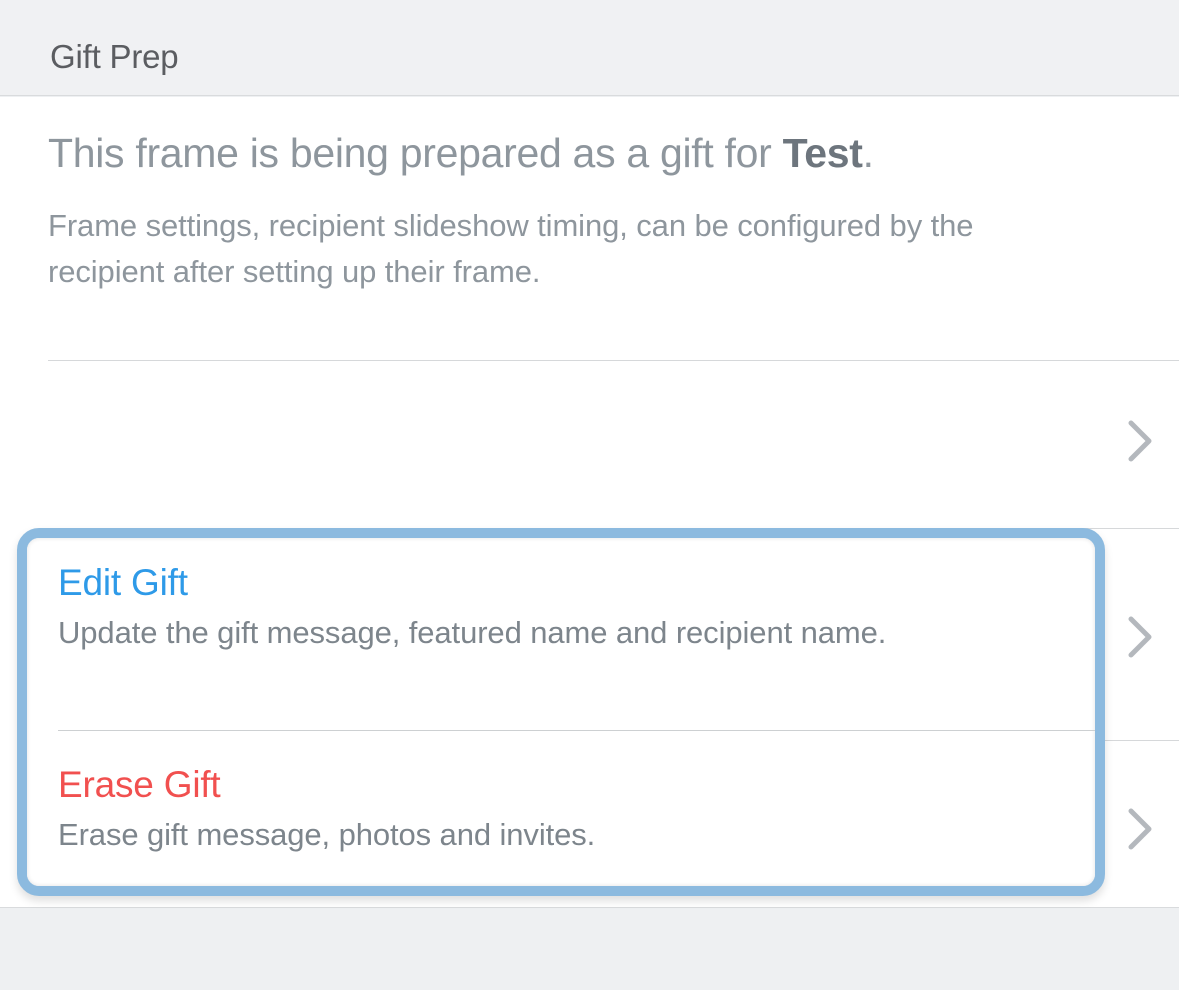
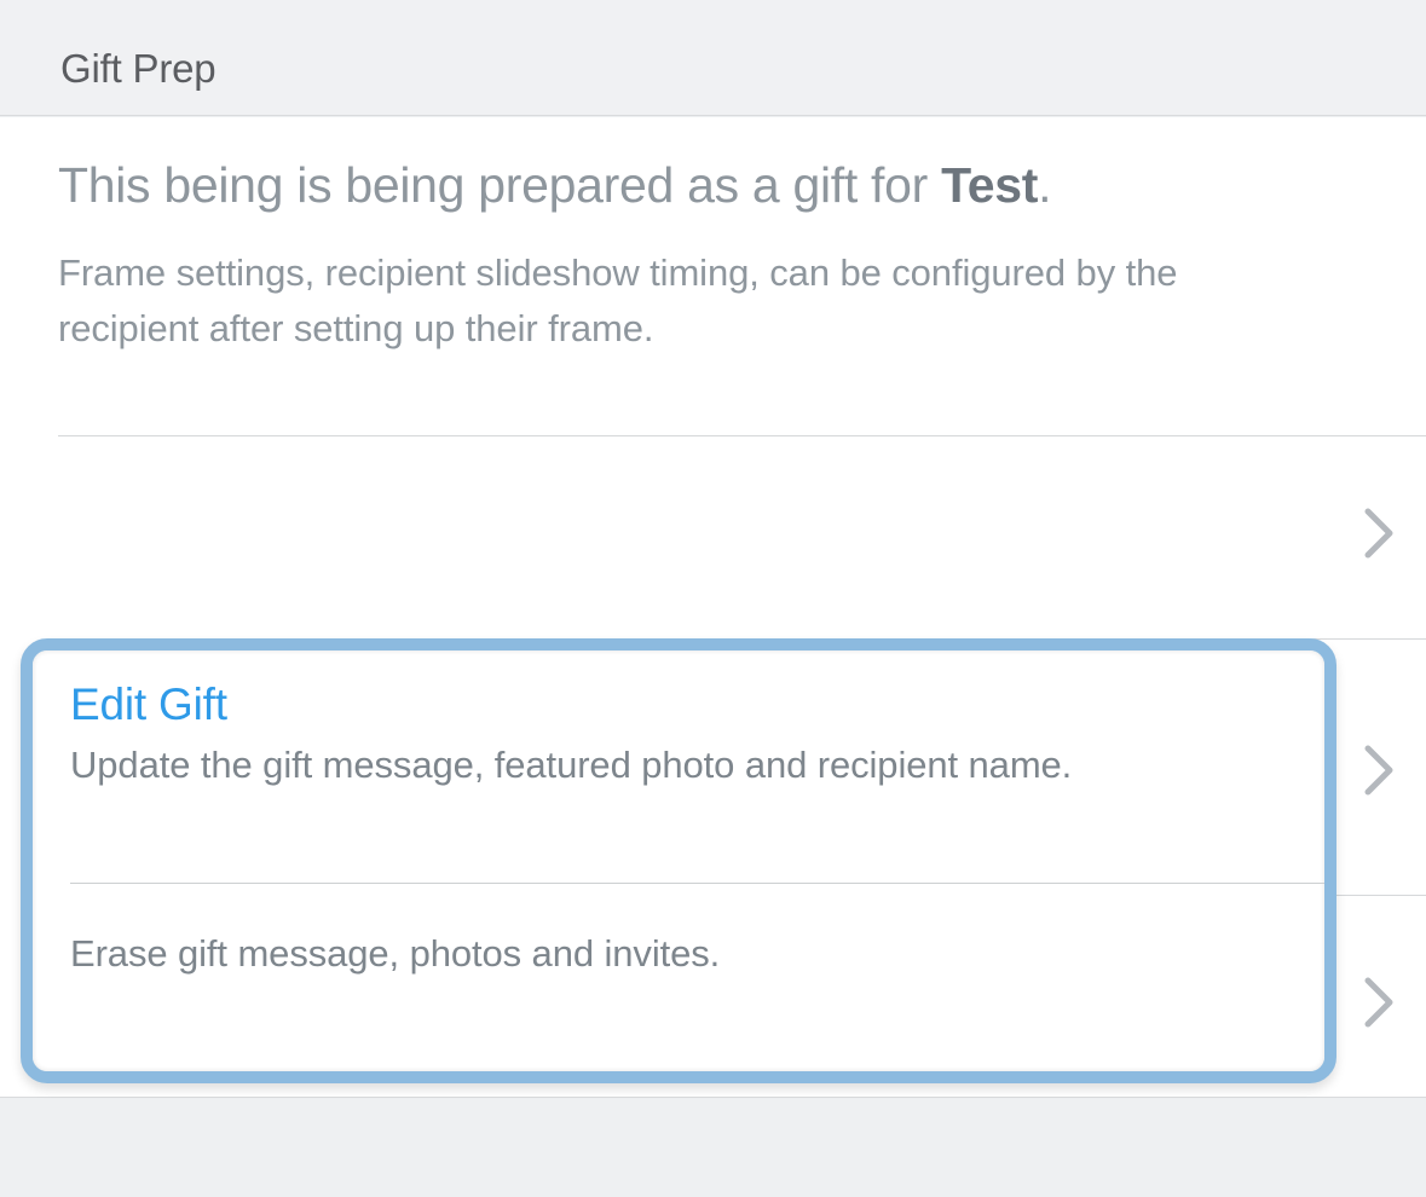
  Gift Prep
- This frame is being prepared as a gift for Test.
+ This being is being prepared as a gift for Test.
  Frame settings, recipient slideshow timing, can be configured by the recipient after setting up their frame.
  Edit Gift
- Update the gift message, featured name and recipient name.
+ Update the gift message, featured photo and recipient name.
- Erase Gift
  Erase gift message, photos and invites.
